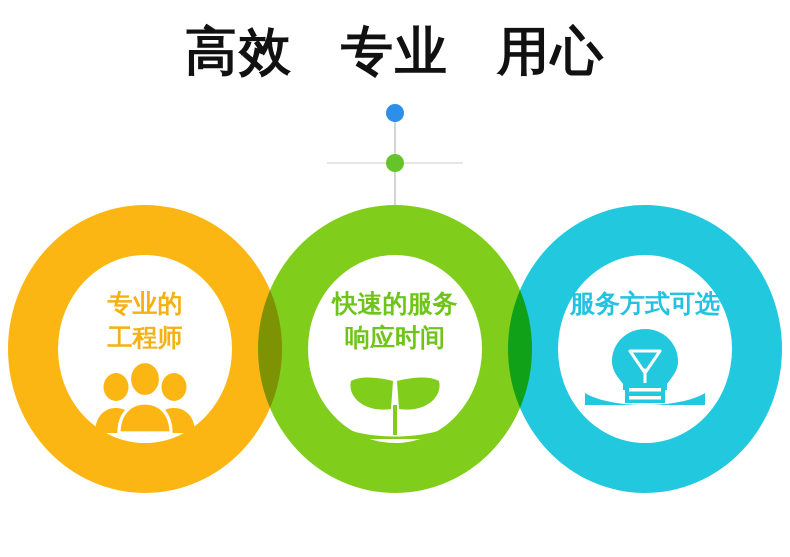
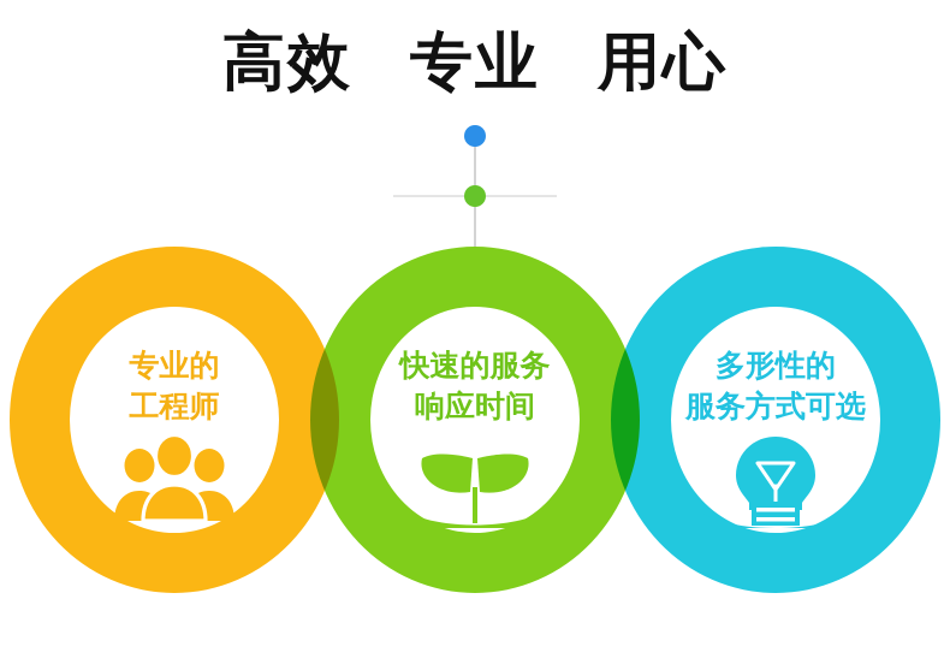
  高效 专业 用心
  专业的
  工程师
  快速的服务
  响应时间
+ 多形性的
  服务方式可选
